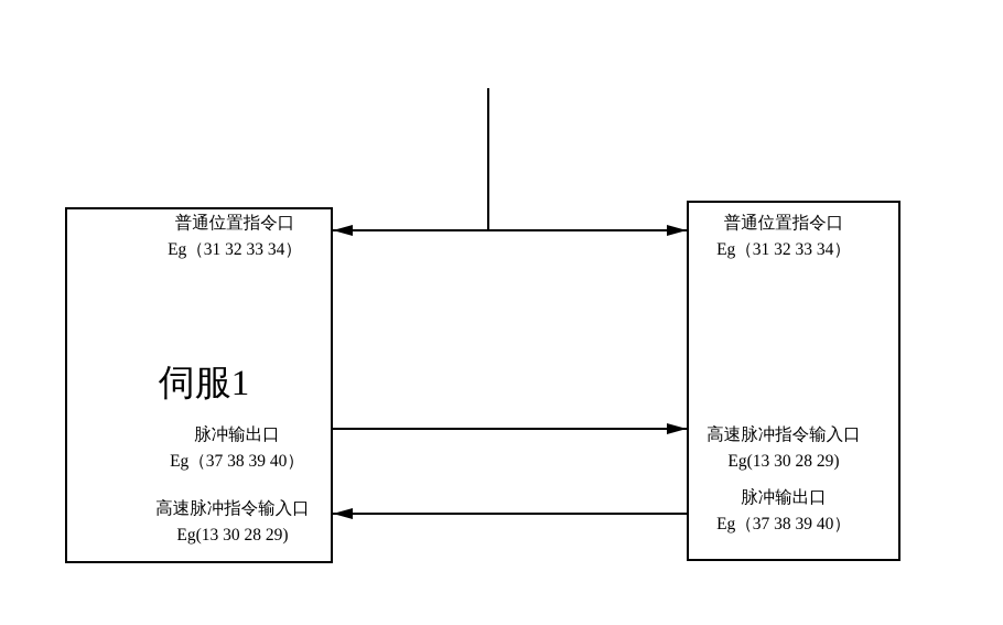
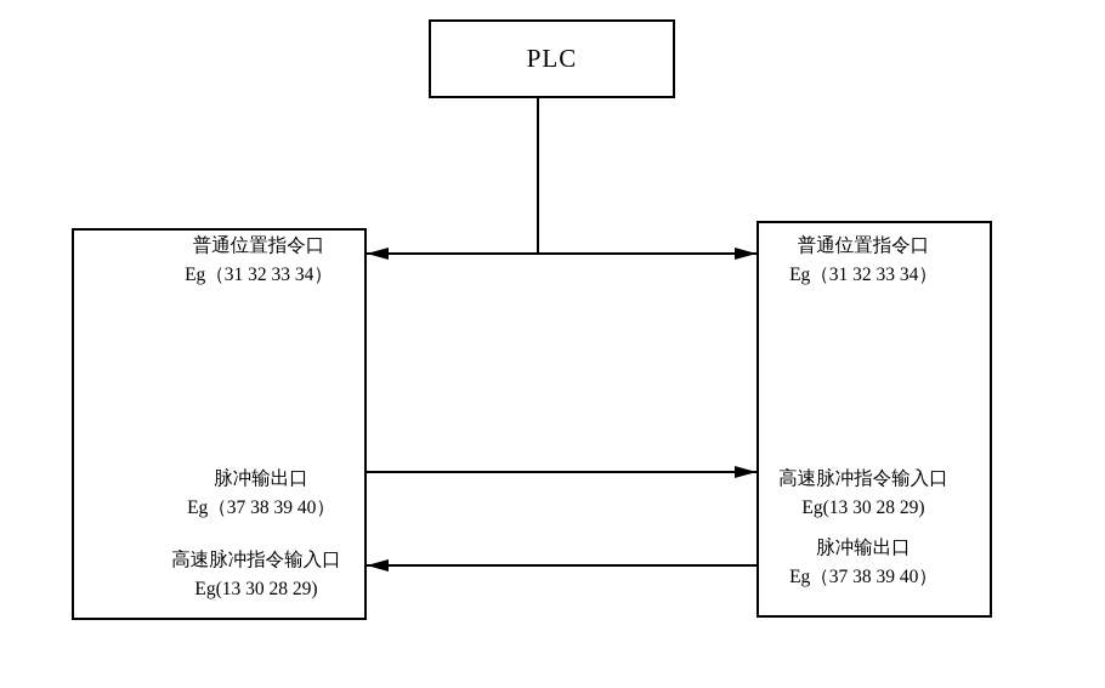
+ PLC
  普通位置指令口
  Eg（31 32 33 34）
- 伺服1
  脉冲输出口
  Eg（37 38 39 40）
  高速脉冲指令输入口
  Eg(13 30 28 29)
  普通位置指令口
  Eg（31 32 33 34）
  高速脉冲指令输入口
  Eg(13 30 28 29)
  脉冲输出口
  Eg（37 38 39 40）
